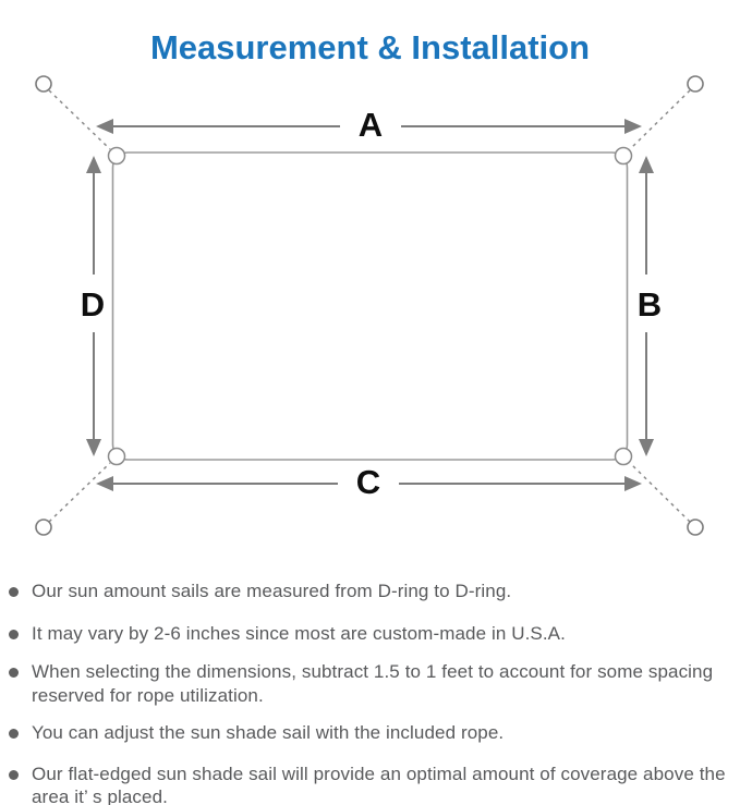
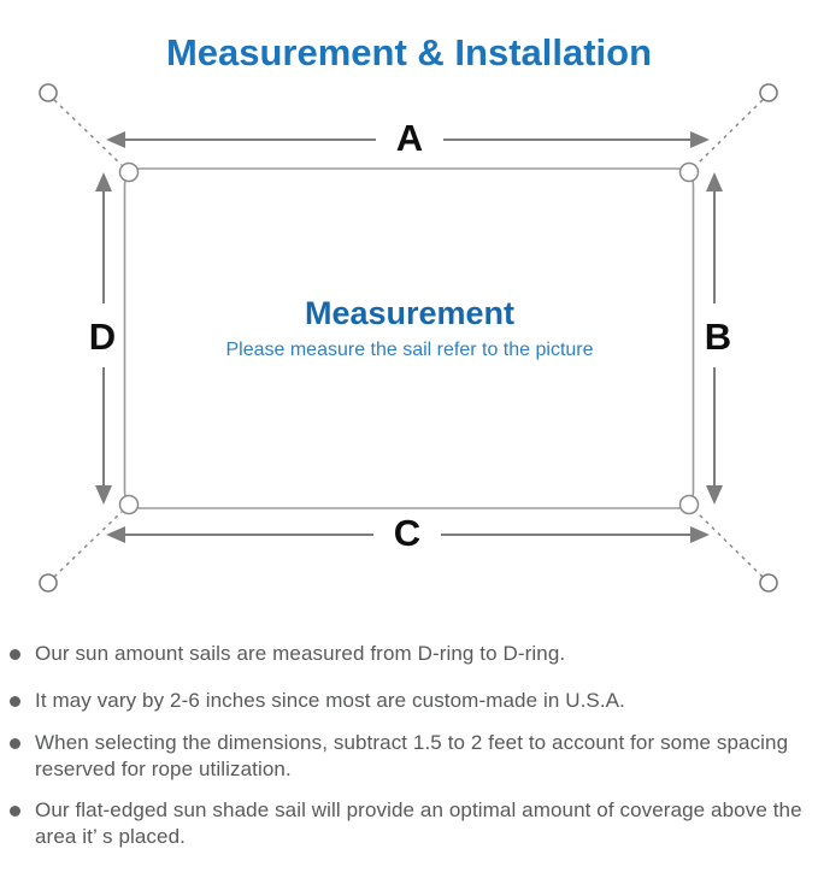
  Measurement & Installation
  A
  B
  C
  D
+ Measurement
+ Please measure the sail refer to the picture
  Our sun amount sails are measured from D-ring to D-ring.
  It may vary by 2-6 inches since most are custom-made in U.S.A.
- When selecting the dimensions, subtract 1.5 to 1 feet to account for some spacing reserved for rope utilization.
+ When selecting the dimensions, subtract 1.5 to 2 feet to account for some spacing reserved for rope utilization.
- You can adjust the sun shade sail with the included rope.
  Our flat-edged sun shade sail will provide an optimal amount of coverage above the area it’ s placed.
